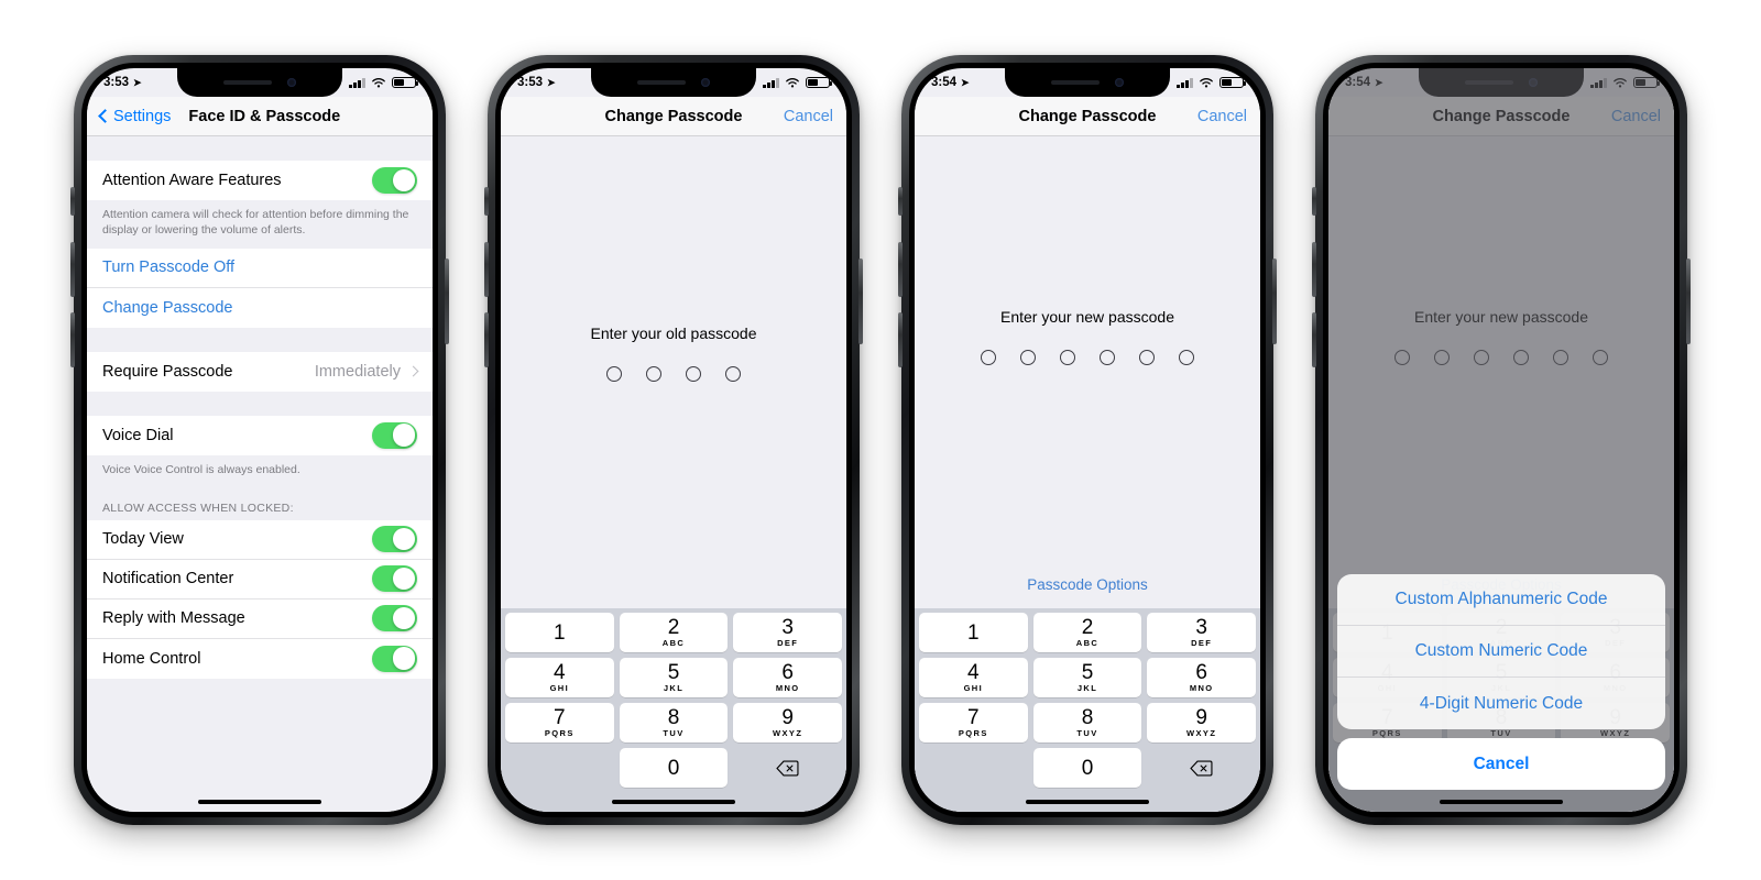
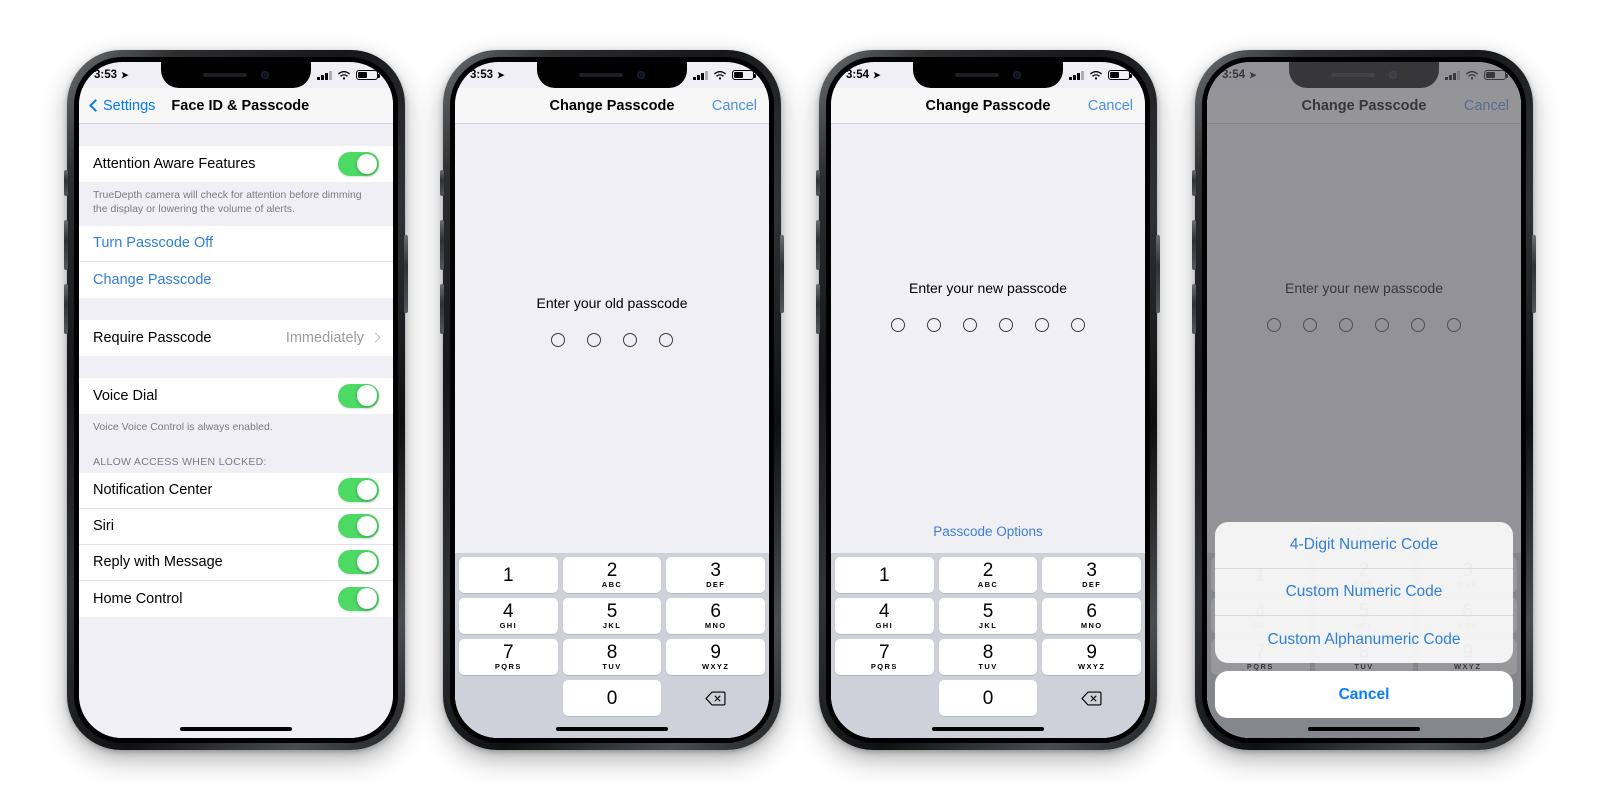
  3:53
  ➤
  Settings
  Face ID & Passcode
  Attention Aware Features
- Attention camera will check for attention before dimming the display or lowering the volume of alerts.
+ TrueDepth camera will check for attention before dimming the display or lowering the volume of alerts.
  Turn Passcode Off
  Change Passcode
  Require Passcode
  Immediately
  Voice Dial
  Voice Voice Control is always enabled.
  ALLOW ACCESS WHEN LOCKED:
- Today View
  Notification Center
+ Siri
  Reply with Message
  Home Control
  3:53
  ➤
  Change Passcode
  Cancel
  Enter your old passcode
  1
  2
  ABC
  3
  DEF
  4
  GHI
  5
  JKL
  6
  MNO
  7
  PQRS
  8
  TUV
  9
  WXYZ
  0
  3:54
  ➤
  Change Passcode
  Cancel
  Enter your new passcode
  Passcode Options
  1
  2
  ABC
  3
  DEF
  4
  GHI
  5
  JKL
  6
  MNO
  7
  PQRS
  8
  TUV
  9
  WXYZ
  0
  3:54
  ➤
  Change Passcode
  Cancel
  Enter your new passcode
  PQRS
  TUV
  WXYZ
- Custom Alphanumeric Code
+ 4-Digit Numeric Code
  Custom Numeric Code
- 4-Digit Numeric Code
+ Custom Alphanumeric Code
  Cancel
